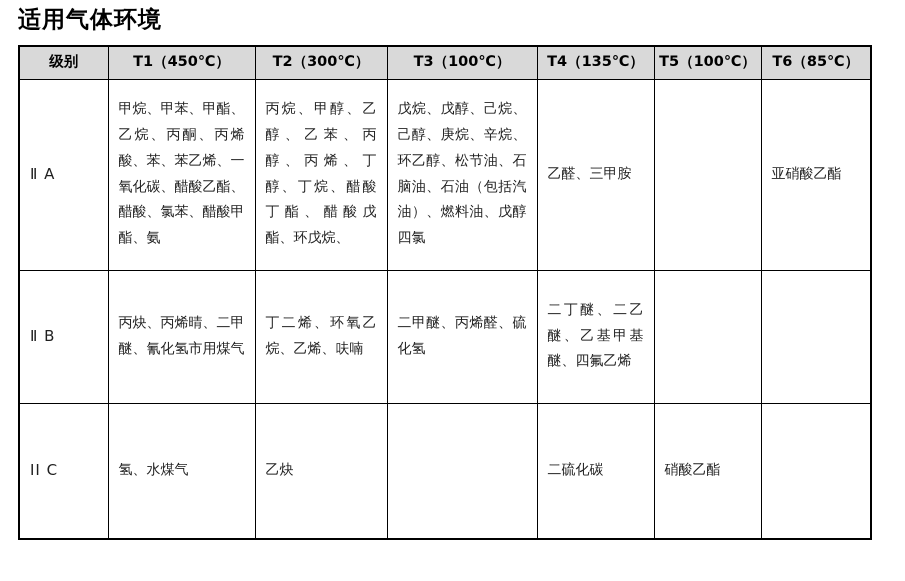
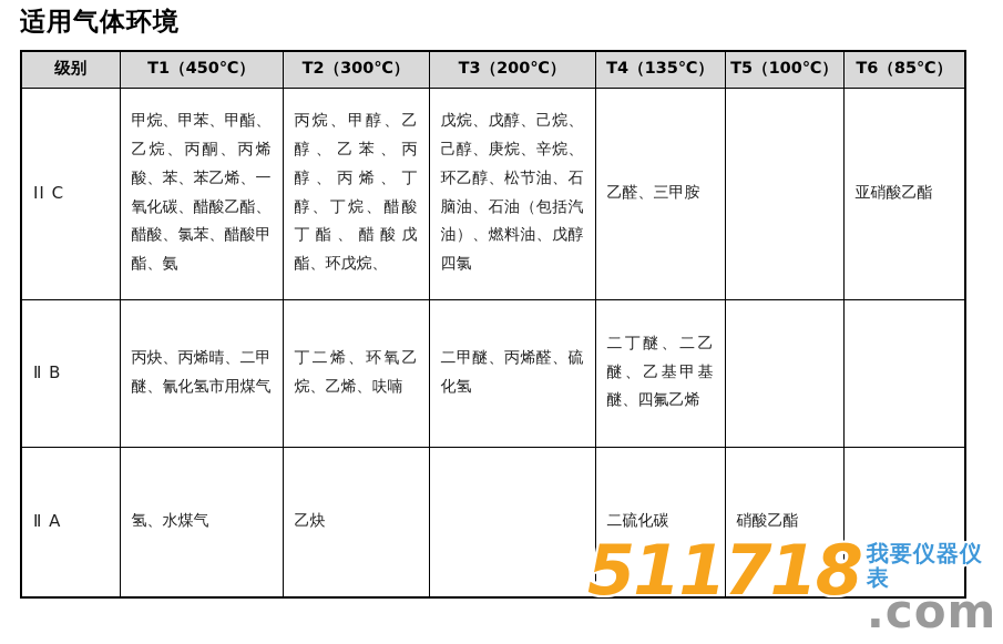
  适用气体环境
- 级别	T1（450℃）	T2（300℃）	T3（100℃）	T4（135℃）	T5（100℃）	T6（85℃）
+ 级别	T1（450℃）	T2（300℃）	T3（200℃）	T4（135℃）	T5（100℃）	T6（85℃）
- Ⅱ A	甲烷、甲苯、甲酯、乙烷、丙酮、丙烯酸、苯、苯乙烯、一氧化碳、醋酸乙酯、醋酸、氯苯、醋酸甲酯、氨	丙烷、甲醇、乙醇、乙苯、丙醇、丙烯、丁醇、丁烷、醋酸丁酯、醋酸戊酯、环戊烷、	戊烷、戊醇、己烷、己醇、庚烷、辛烷、环乙醇、松节油、石脑油、石油（包括汽油）、燃料油、戊醇四氯	乙醛、三甲胺		亚硝酸乙酯
+ II C	甲烷、甲苯、甲酯、乙烷、丙酮、丙烯酸、苯、苯乙烯、一氧化碳、醋酸乙酯、醋酸、氯苯、醋酸甲酯、氨	丙烷、甲醇、乙醇、乙苯、丙醇、丙烯、丁醇、丁烷、醋酸丁酯、醋酸戊酯、环戊烷、	戊烷、戊醇、己烷、己醇、庚烷、辛烷、环乙醇、松节油、石脑油、石油（包括汽油）、燃料油、戊醇四氯	乙醛、三甲胺		亚硝酸乙酯
  Ⅱ B	丙炔、丙烯晴、二甲醚、氰化氢市用煤气	丁二烯、环氧乙烷、乙烯、呋喃	二甲醚、丙烯醛、硫化氢	二丁醚、二乙醚、乙基甲基醚、四氟乙烯
- II C	氢、水煤气	乙炔		二硫化碳	硝酸乙酯
+ Ⅱ A	氢、水煤气	乙炔		二硫化碳	硝酸乙酯
+ 511718
+ 我要仪器仪表
+ .com
